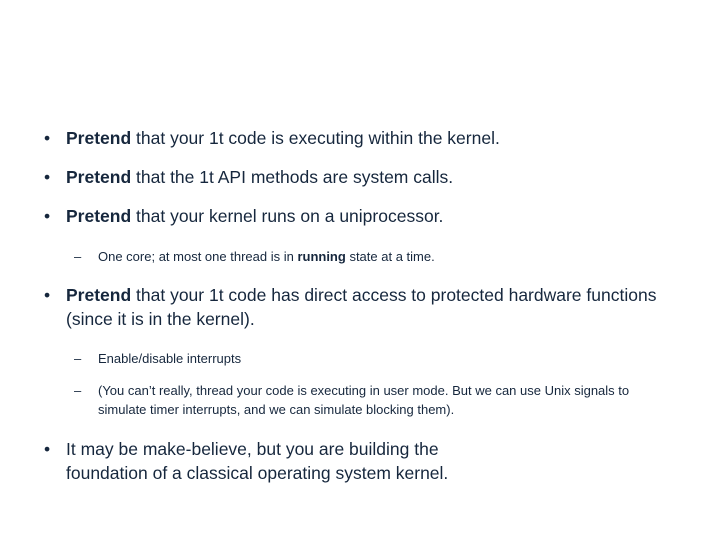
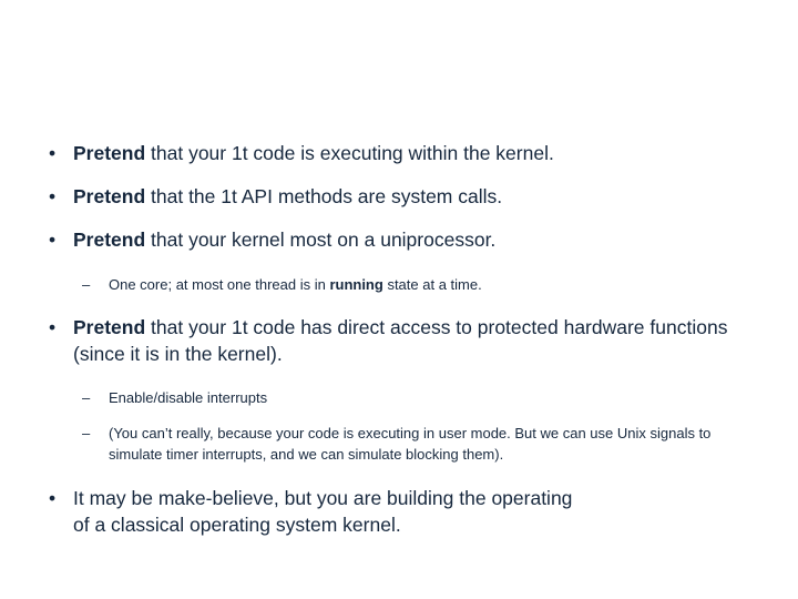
  •
  Pretend that your 1t code is executing within the kernel.
  •
  Pretend that the 1t API methods are system calls.
  •
- Pretend that your kernel runs on a uniprocessor.
+ Pretend that your kernel most on a uniprocessor.
  –
  One core; at most one thread is in running state at a time.
  •
  Pretend that your 1t code has direct access to protected hardware functions (since it is in the kernel).
  –
  Enable/disable interrupts
  –
- (You can’t really, thread your code is executing in user mode. But we can use Unix signals to simulate timer interrupts, and we can simulate blocking them).
+ (You can’t really, because your code is executing in user mode. But we can use Unix signals to simulate timer interrupts, and we can simulate blocking them).
  •
- It may be make-believe, but you are building the foundation of a classical operating system kernel.
+ It may be make-believe, but you are building the operating of a classical operating system kernel.
